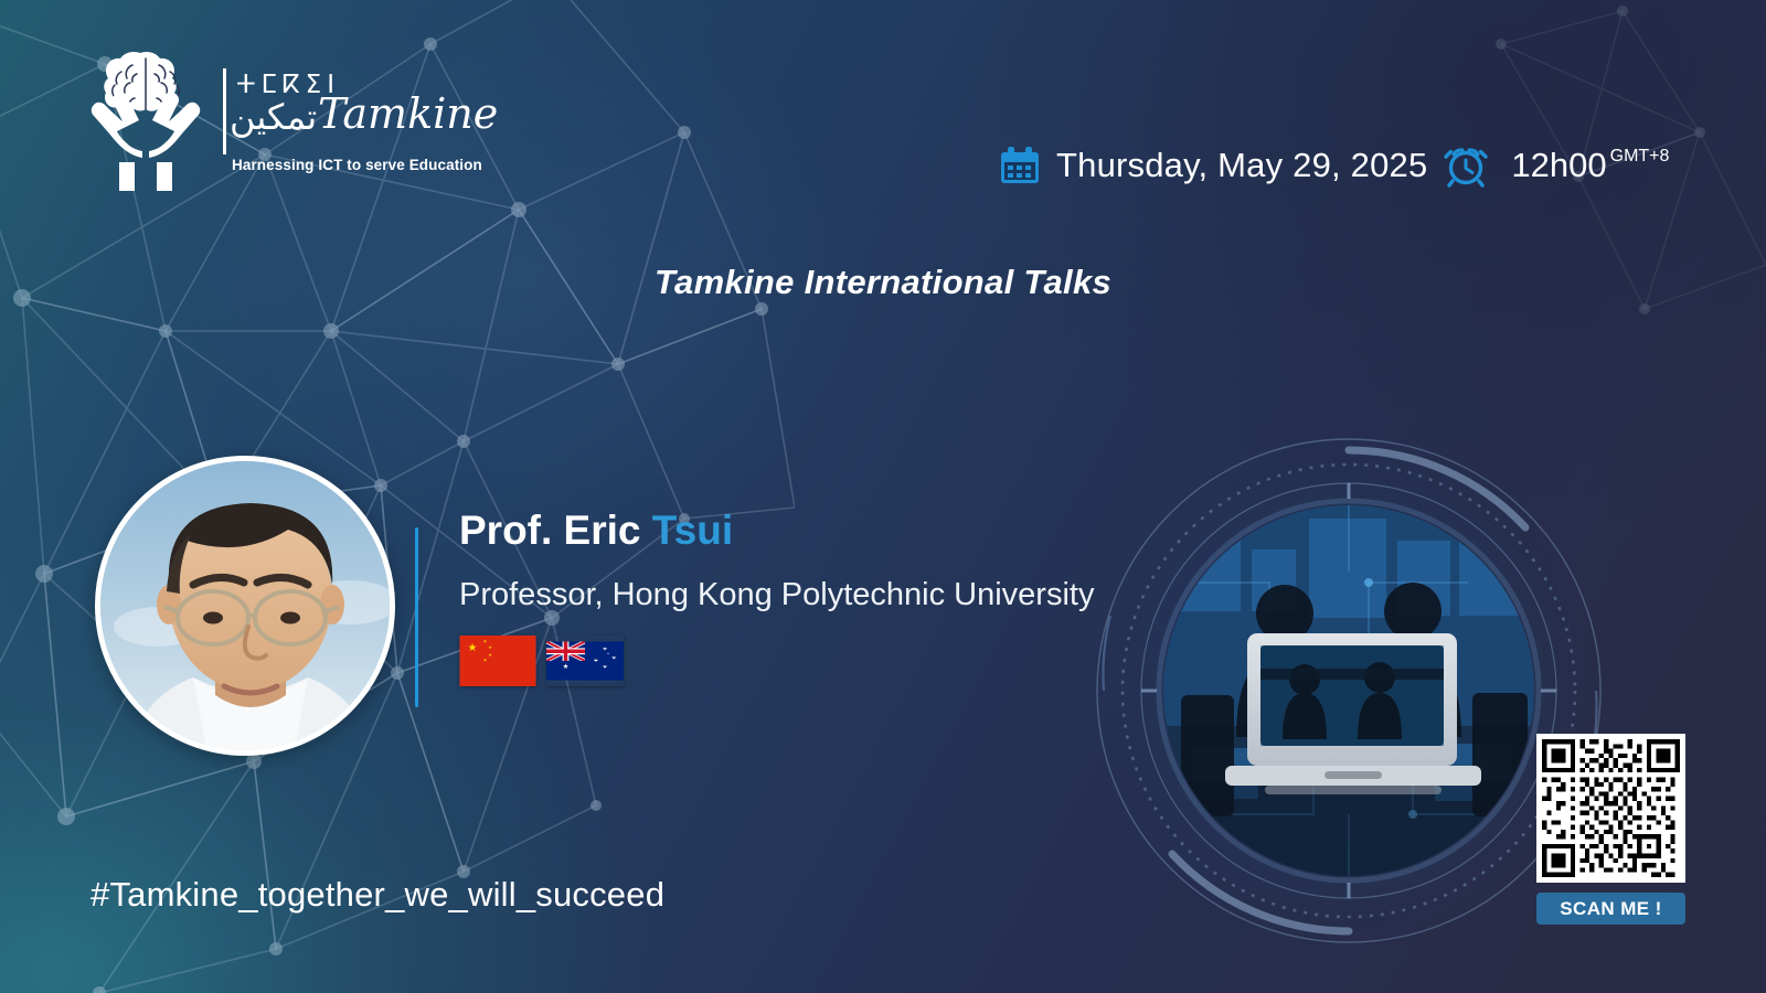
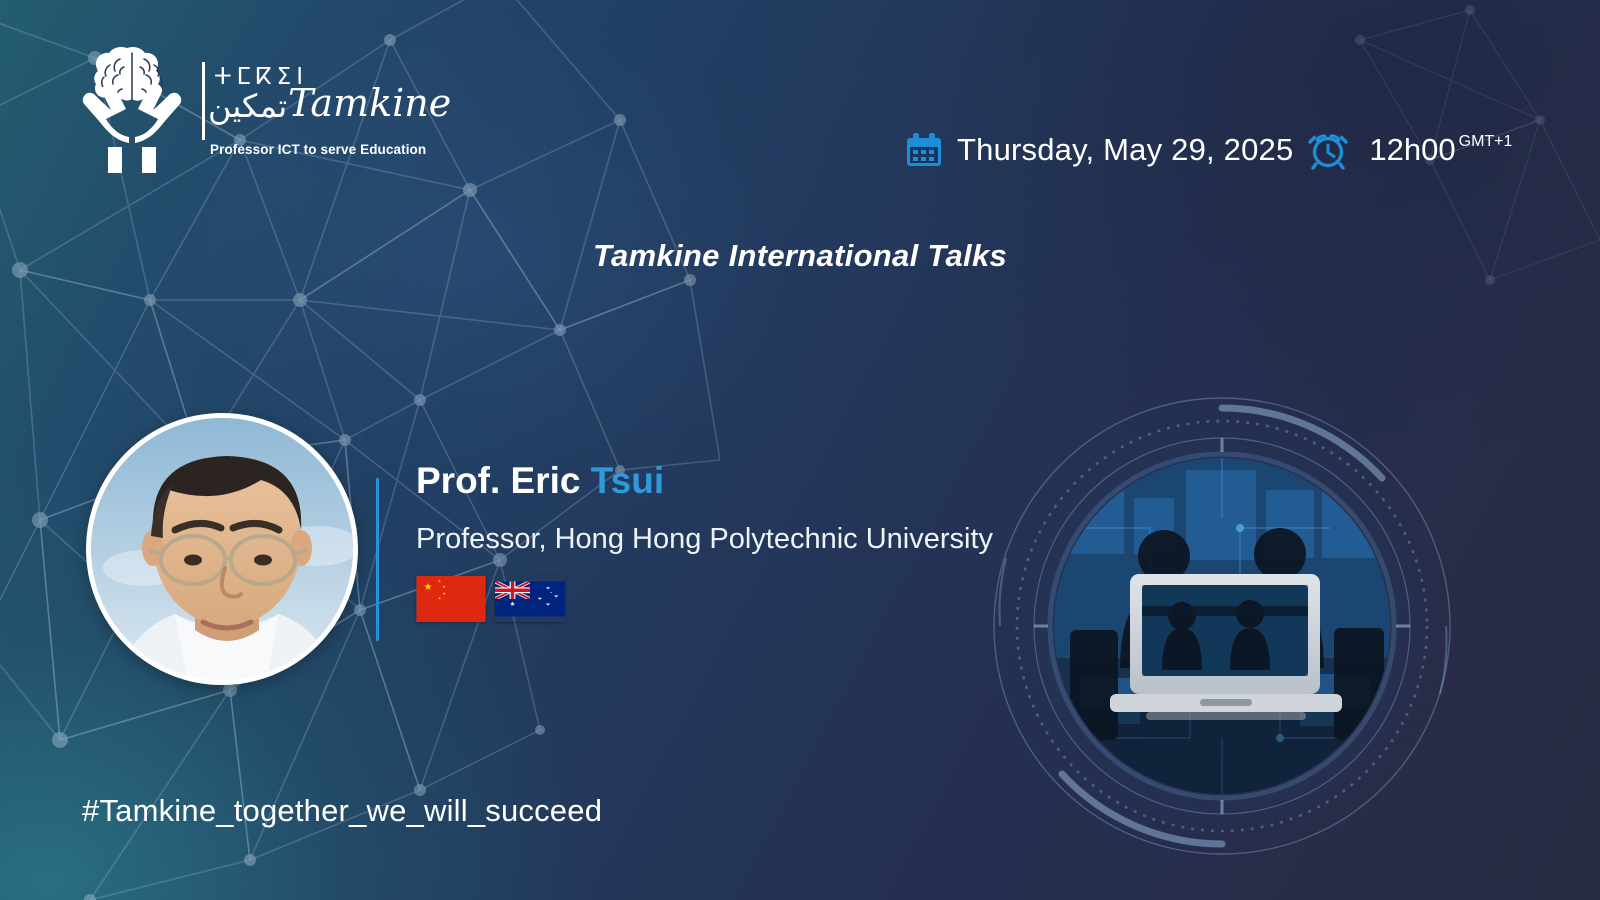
  ⵜⵎⴽⵉⵏ
  تمكين
  Tamkine
- Harnessing ICT to serve Education
+ Professor ICT to serve Education
  Thursday, May 29, 2025
  12h00
- GMT+8
+ GMT+1
  Tamkine International Talks
  Prof. Eric Tsui
- Professor, Hong Kong Polytechnic University
+ Professor, Hong Hong Polytechnic University
  #Tamkine_together_we_will_succeed
- SCAN ME !
